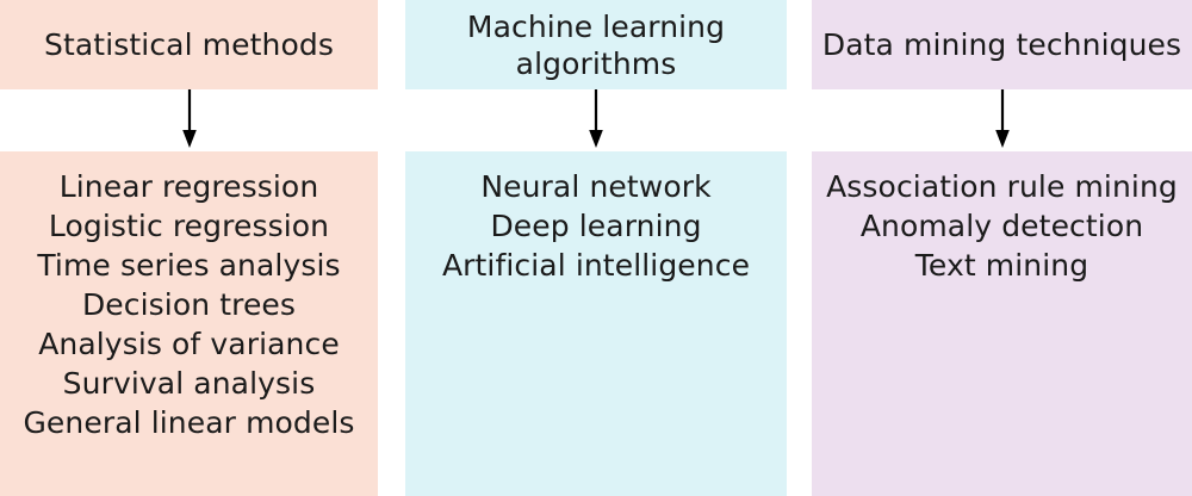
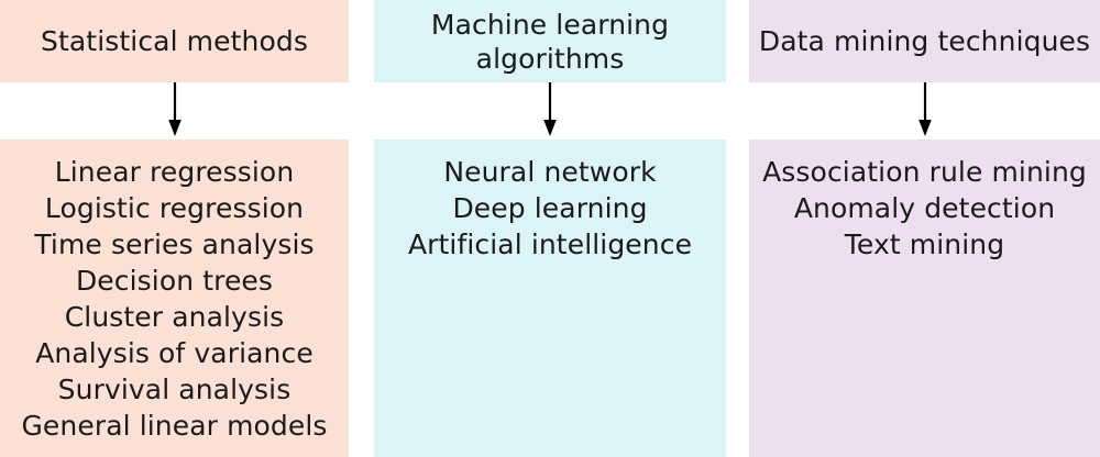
  Statistical methods
  Linear regression
  Logistic regression
  Time series analysis
  Decision trees
+ Cluster analysis
  Analysis of variance
  Survival analysis
  General linear models
  Machine learning
  algorithms
  Neural network
  Deep learning
  Artificial intelligence
  Data mining techniques
  Association rule mining
  Anomaly detection
  Text mining
